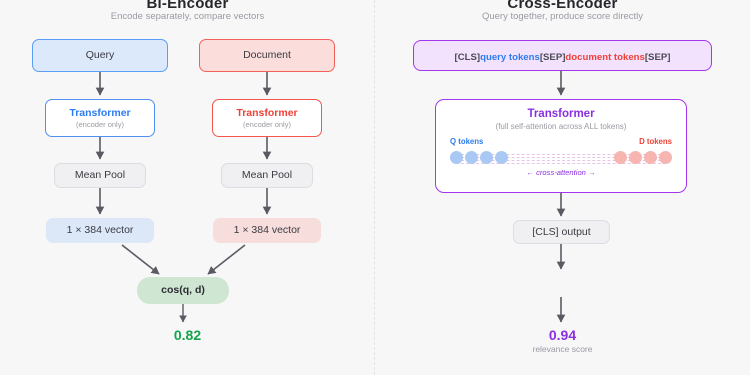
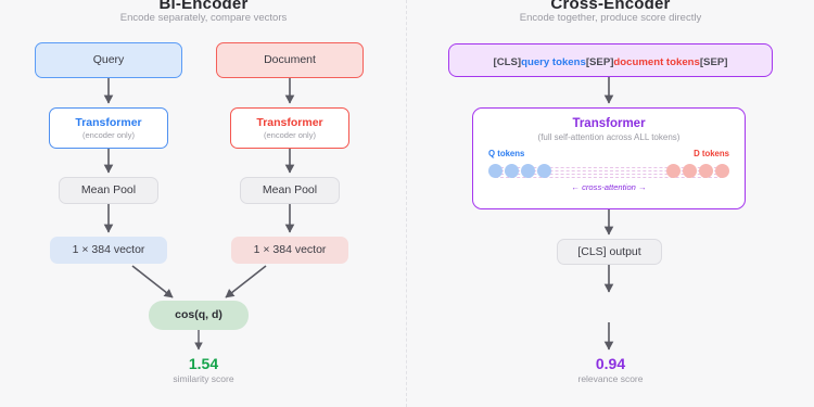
  Bi-Encoder
  Encode separately, compare vectors
  Query
  Document
  Transformer
  (encoder only)
  Transformer
  (encoder only)
  Mean Pool
  Mean Pool
  1 × 384 vector
  1 × 384 vector
  cos(q, d)
- 0.82
+ 1.54
+ similarity score
  Cross-Encoder
- Query together, produce score directly
+ Encode together, produce score directly
  [CLS]query tokens[SEP]document tokens[SEP]
  Transformer
  (full self-attention across ALL tokens)
  Q tokens
  D tokens
  ← cross-attention →
  [CLS] output
  0.94
  relevance score
